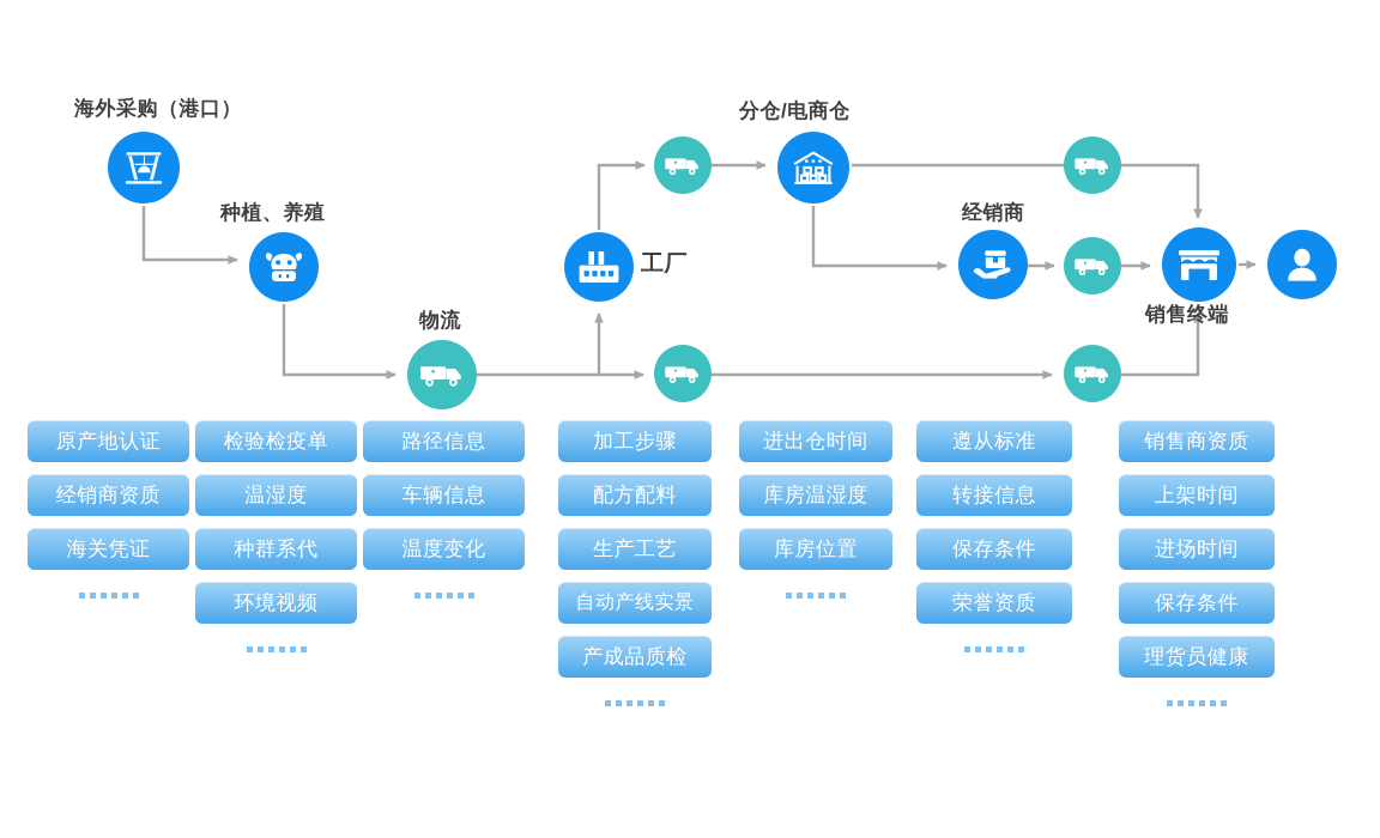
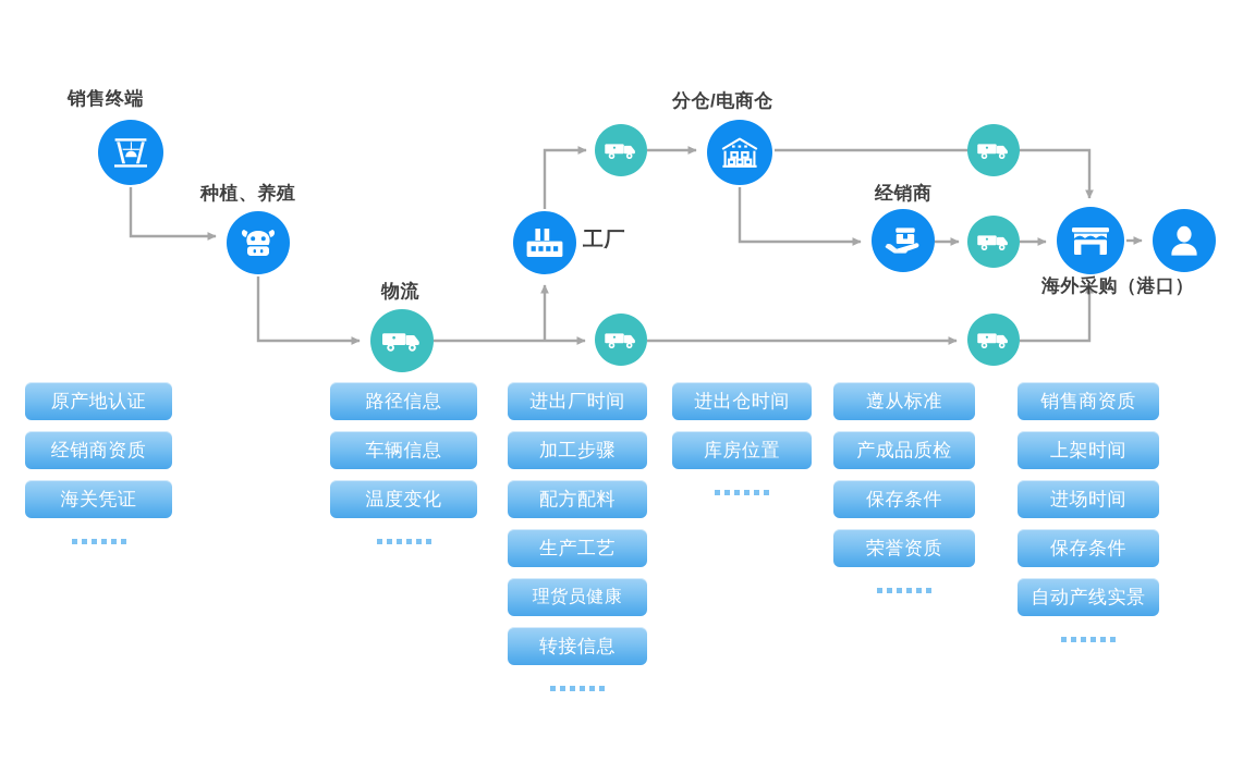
- 海外采购（港口）
+ 销售终端
  种植、养殖
  物流
  工厂
  分仓/电商仓
  经销商
- 销售终端
+ 海外采购（港口）
  原产地认证
  经销商资质
  海关凭证
- 检验检疫单
- 温湿度
- 种群系代
- 环境视频
  路径信息
  车辆信息
  温度变化
+ 进出厂时间
  加工步骤
  配方配料
  生产工艺
- 自动产线实景
+ 理货员健康
- 产成品质检
+ 转接信息
  进出仓时间
- 库房温湿度
  库房位置
  遵从标准
- 转接信息
+ 产成品质检
  保存条件
  荣誉资质
  销售商资质
  上架时间
  进场时间
  保存条件
- 理货员健康
+ 自动产线实景
